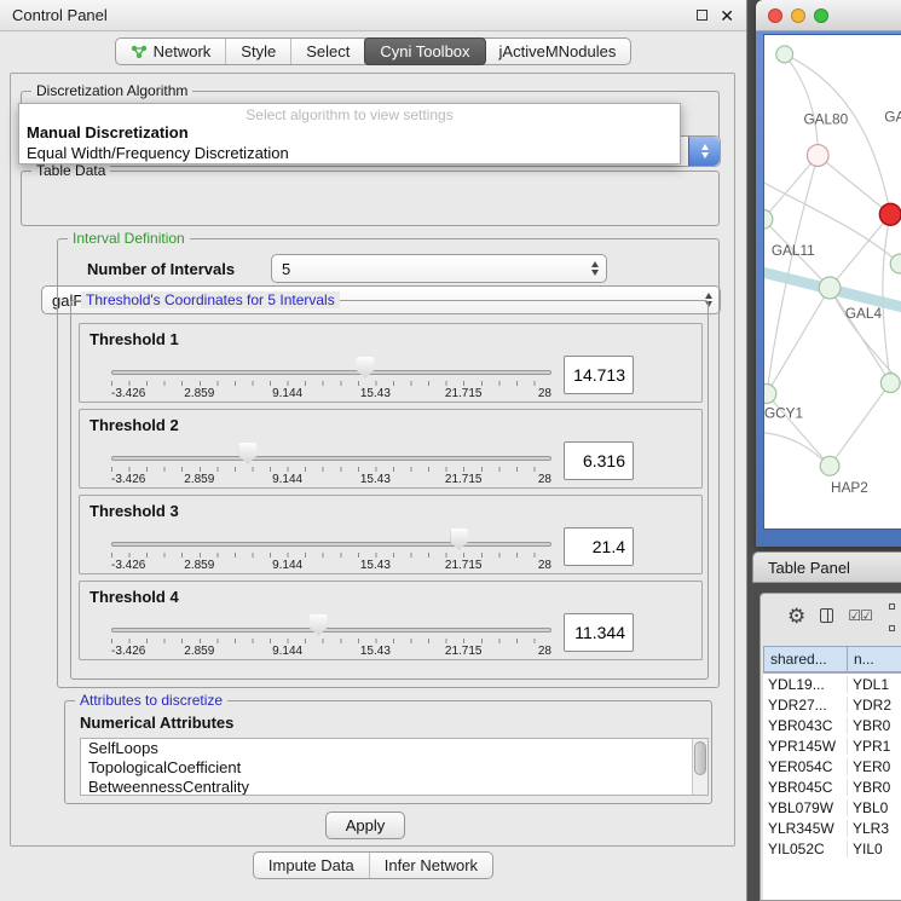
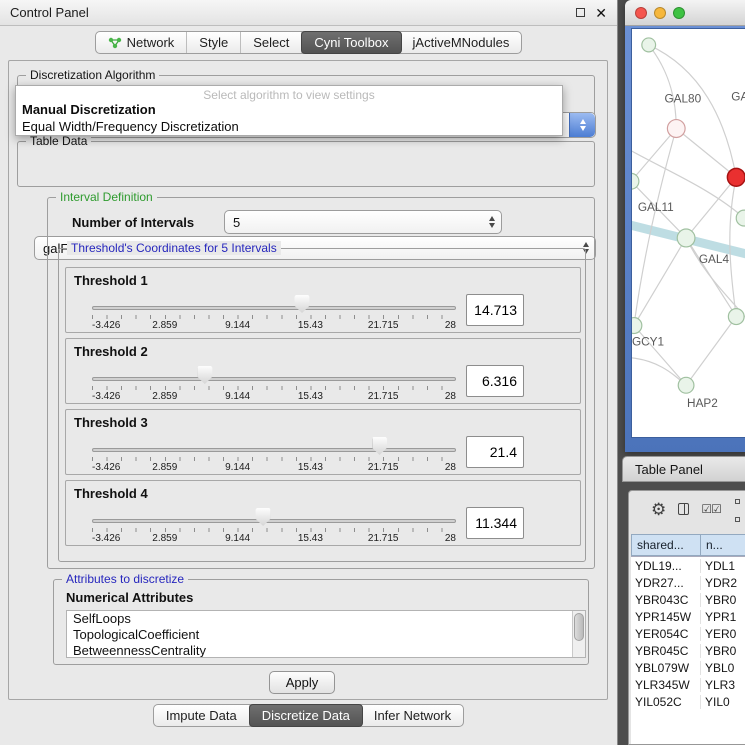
  Control Panel
  ✕
  Network
  Style
  Select
  Cyni Toolbox
  jActiveMNodules
  Discretization Algorithm
  Select algorithm to view settings
  Manual Discretization
  Equal Width/Frequency Discretization
  Table Data
  Interval Definition
  Number of Intervals
  5
  Threshold's Coordinates for 5 Intervals
  Threshold 1
  -3.426
  2.859
  9.144
  15.43
  21.715
  28
  14.713
  Threshold 2
  -3.426
  2.859
  9.144
  15.43
  21.715
  28
  6.316
  Threshold 3
  -3.426
  2.859
  9.144
  15.43
  21.715
  28
  21.4
  Threshold 4
  -3.426
  2.859
  9.144
  15.43
  21.715
  28
  11.344
  Attributes to discretize
  Numerical Attributes
  SelfLoops
  TopologicalCoefficient
  BetweennessCentrality
  Apply
  Impute Data
+ Discretize Data
  Infer Network
  GAL80
  GA
  GAL11
  GAL4
  GCY1
  HAP2
  Table Panel
  ⚙
  ☑☑
  shared...
  n...
  YDL19...
  YDL1
  YDR27...
  YDR2
  YBR043C
  YBR0
  YPR145W
  YPR1
  YER054C
  YER0
  YBR045C
  YBR0
  YBL079W
  YBL0
  YLR345W
  YLR3
  YIL052C
  YIL0
